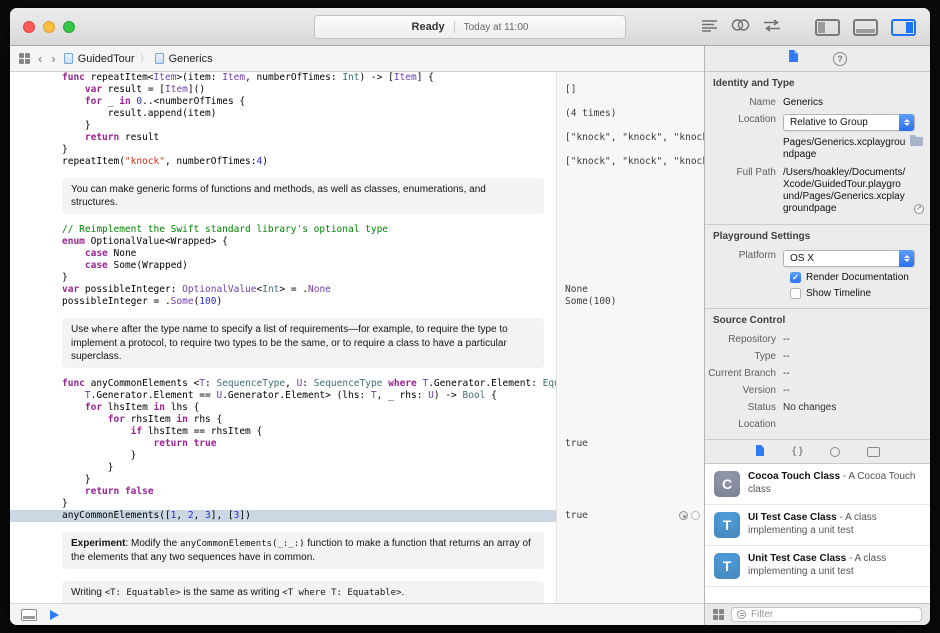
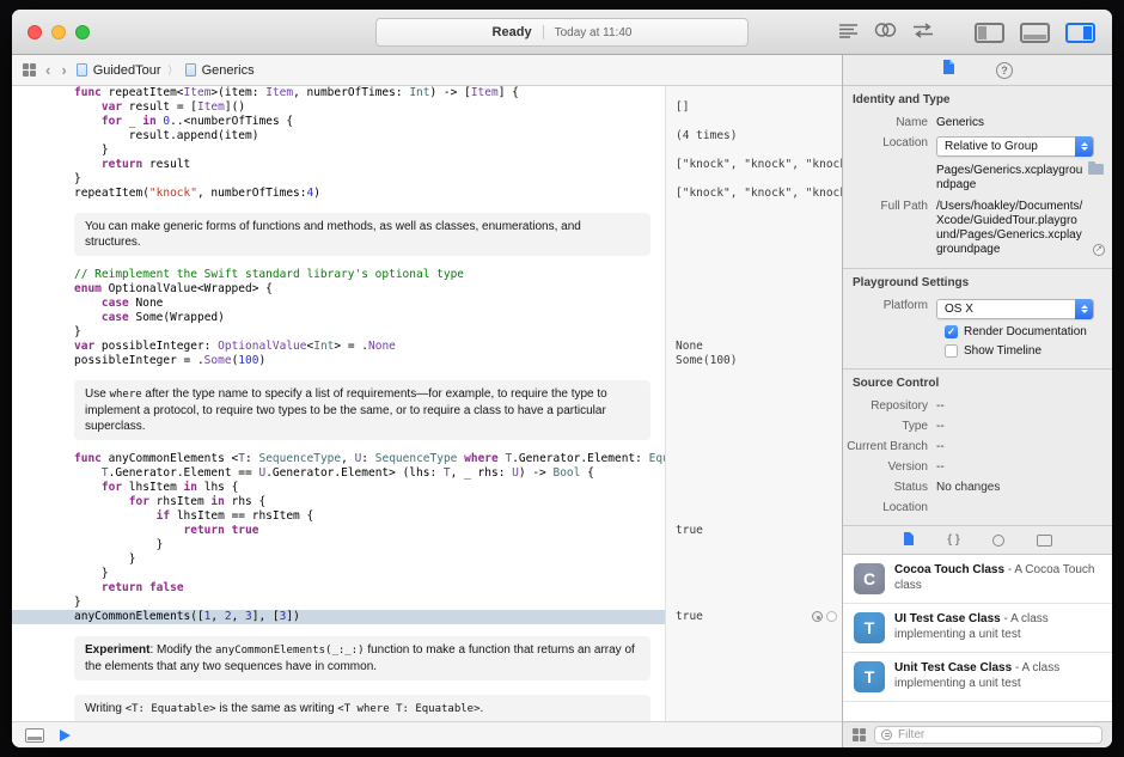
  Ready
- Today at 11:00
+ Today at 11:40
  ‹
  ›
  GuidedTour
  〉
  Generics
  func repeatItem<Item>(item: Item, numberOfTimes: Int) -> [Item] {
  var result = [Item]()
  []
  for _ in 0..<numberOfTimes {
  result.append(item)
  (4 times)
  }
  return result
  }
  repeatItem("knock", numberOfTimes:4)
  You can make generic forms of functions and methods, as well as classes, enumerations, and structures.
  // Reimplement the Swift standard library's optional type
  enum OptionalValue<Wrapped> {
  case None
  case Some(Wrapped)
  }
  var possibleInteger: OptionalValue<Int> = .None
  None
  possibleInteger = .Some(100)
  Some(100)
  Use where after the type name to specify a list of requirements—for example, to require the type to implement a protocol, to require two types to be the same, or to require a class to have a particular superclass.
  func anyCommonElements <T: SequenceType, U: SequenceType where T.Generator.Element: Eq
  T.Generator.Element == U.Generator.Element> (lhs: T, _ rhs: U) -> Bool {
  for lhsItem in lhs {
  for rhsItem in rhs {
  if lhsItem == rhsItem {
  return true
  true
  }
  }
  }
  return false
  }
  anyCommonElements([1, 2, 3], [3])
  true
  Experiment: Modify the anyCommonElements(_:_:) function to make a function that returns an array of the elements that any two sequences have in common.
  Writing <T: Equatable> is the same as writing <T where T: Equatable>.
  ?
  Identity and Type
  Name
  Generics
  Location
  Relative to Group
  Pages/Generics.xcplaygroundpage
  Full Path
  /Users/hoakley/Documents/Xcode/GuidedTour.playground/Pages/Generics.xcplaygroundpage
  Playground Settings
  Platform
  OS X
  ✓
  Render Documentation
  Show Timeline
  Source Control
  Repository
  --
  Type
  --
  Current Branch
  --
  Version
  --
  Status
  No changes
  Location
  { }
  C
  Cocoa Touch Class - A Cocoa Touch class
  T
  UI Test Case Class - A class implementing a unit test
  T
  Unit Test Case Class - A class implementing a unit test
  Filter
